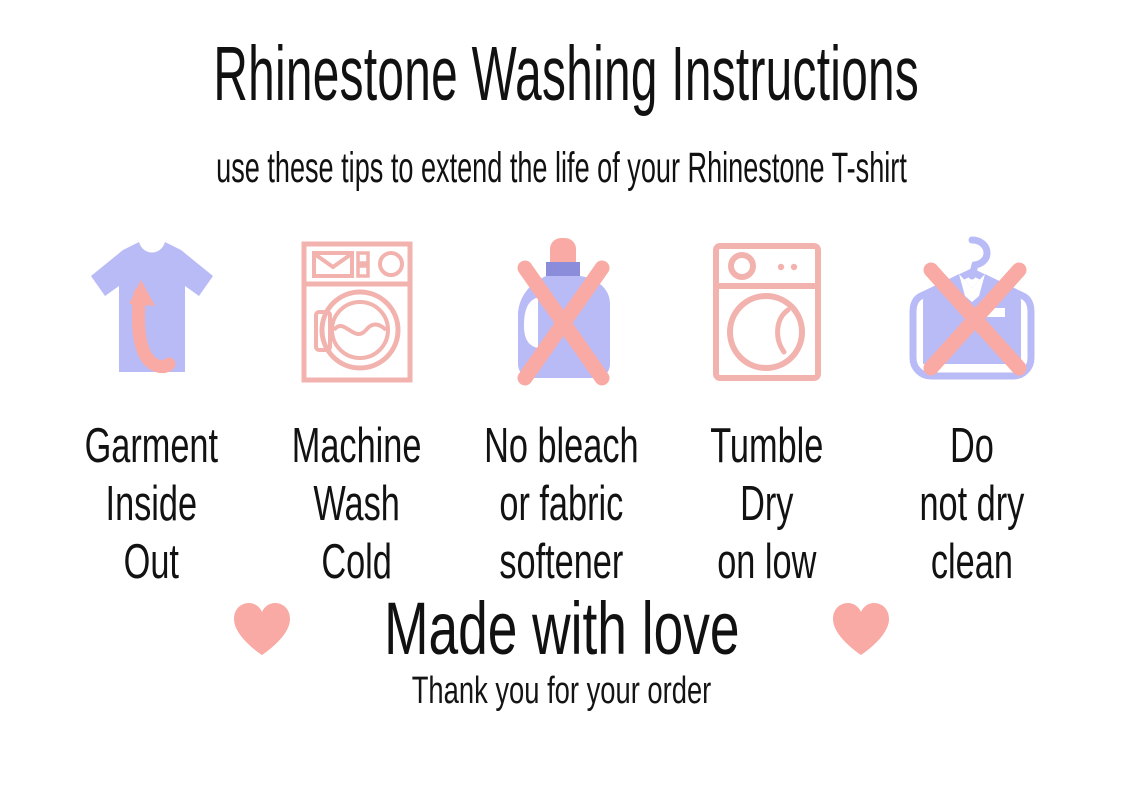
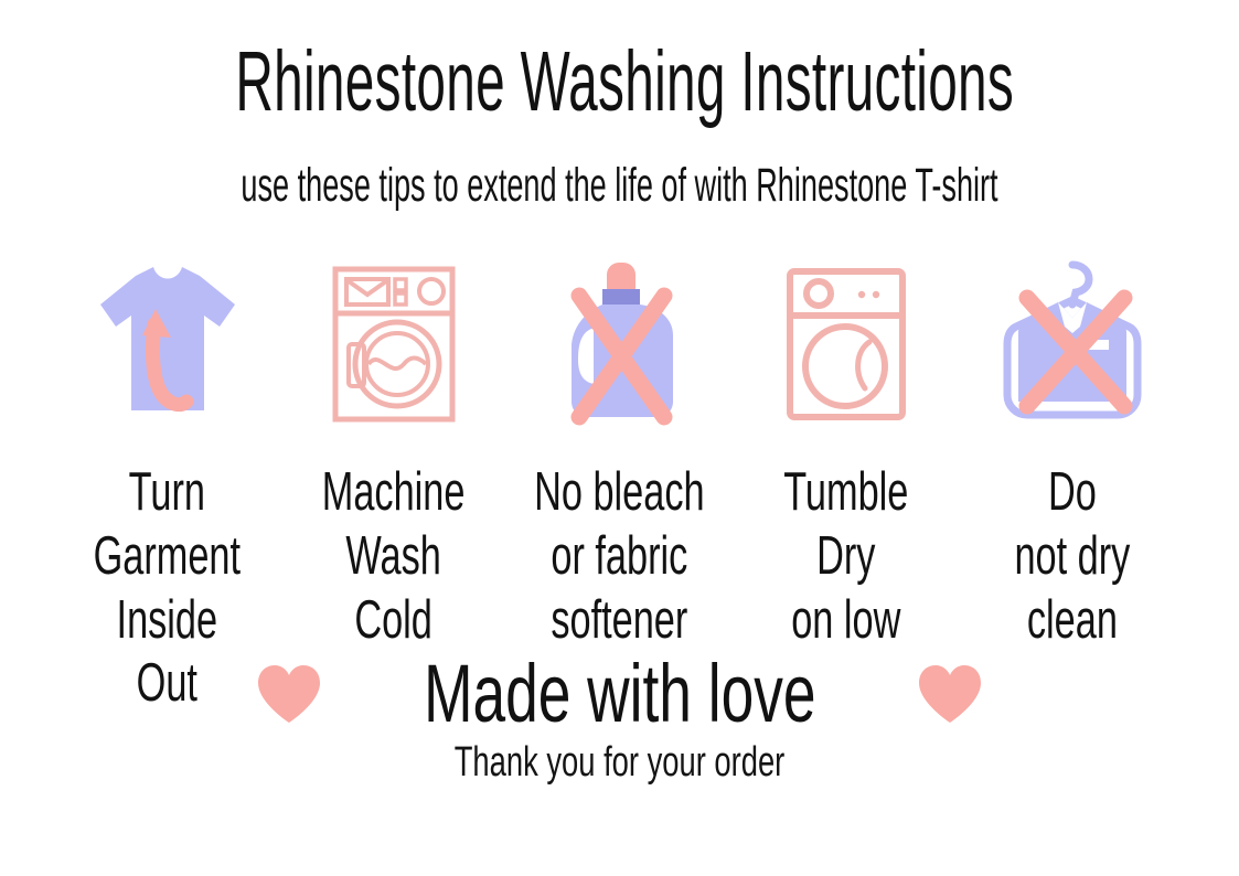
  Rhinestone Washing Instructions
- use these tips to extend the life of your Rhinestone T-shirt
+ use these tips to extend the life of with Rhinestone T-shirt
+ Turn
  Garment
  Inside
  Out
  Machine
  Wash
  Cold
  No bleach
  or fabric
  softener
  Tumble
  Dry
  on low
  Do
  not dry
  clean
  Made with love
  Thank you for your order
